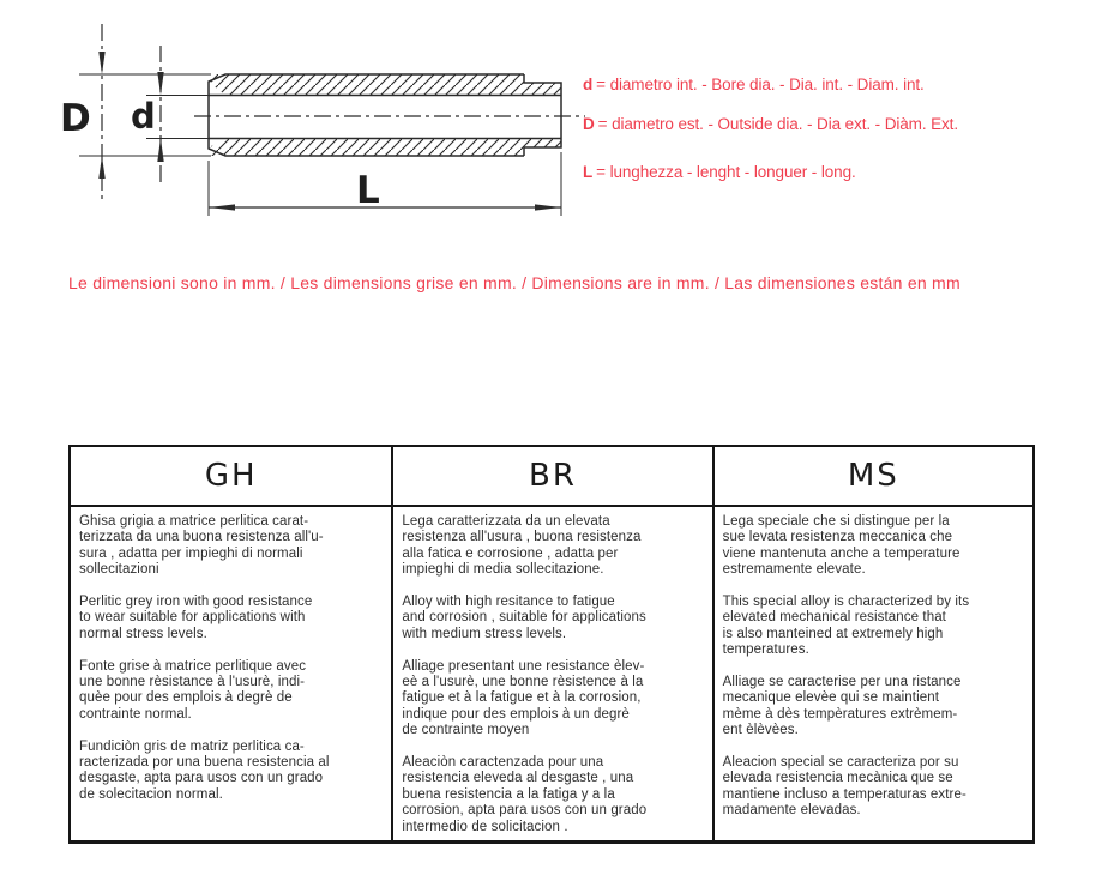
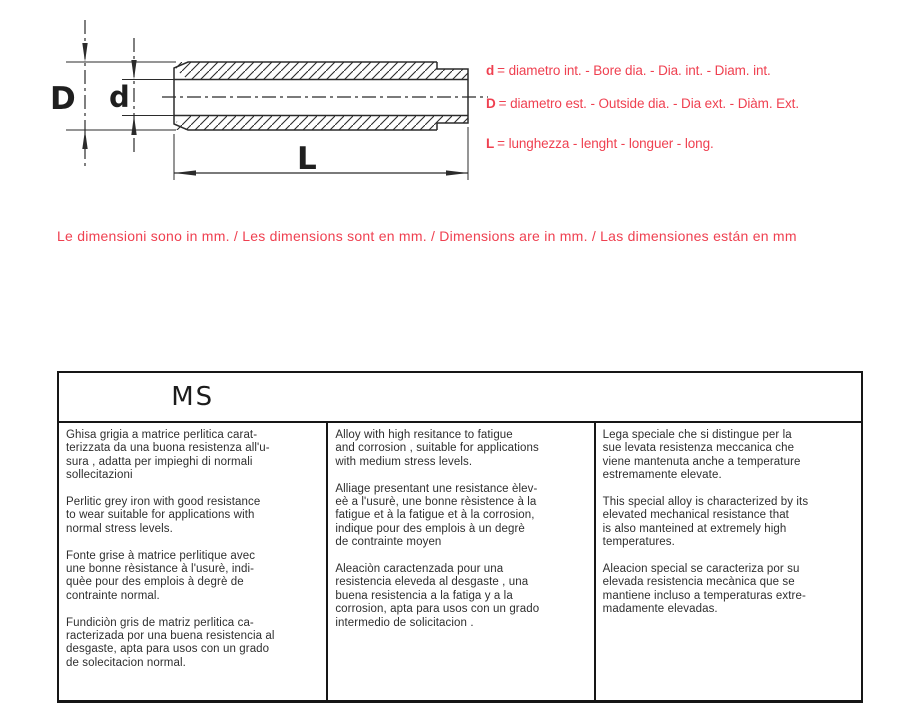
  D
  d
  L
  d = diametro int. - Bore dia. - Dia. int. - Diam. int.
  D = diametro est. - Outside dia. - Dia ext. - Diàm. Ext.
  L = lunghezza - lenght - longuer - long.
- Le dimensioni sono in mm. / Les dimensions grise en mm. / Dimensions are in mm. / Las dimensiones están en mm
+ Le dimensioni sono in mm. / Les dimensions sont en mm. / Dimensions are in mm. / Las dimensiones están en mm
- GH
- BR
  MS
  Ghisa grigia a matrice perlitica carat-
  terizzata da una buona resistenza all'u-
  sura , adatta per impieghi di normali
  sollecitazioni
  Perlitic grey iron with good resistance
  to wear suitable for applications with
  normal stress levels.
  Fonte grise à matrice perlitique avec
  une bonne rèsistance à l'usurè, indi-
  quèe pour des emplois à degrè de
  contrainte normal.
  Fundiciòn gris de matriz perlitica ca-
  racterizada por una buena resistencia al
  desgaste, apta para usos con un grado
  de solecitacion normal.
- Lega caratterizzata da un elevata
- resistenza all'usura , buona resistenza
- alla fatica e corrosione , adatta per
- impieghi di media sollecitazione.
  Alloy with high resitance to fatigue
  and corrosion , suitable for applications
  with medium stress levels.
  Alliage presentant une resistance èlev-
  eè a l'usurè, une bonne rèsistence à la
  fatigue et à la fatigue et à la corrosion,
  indique pour des emplois à un degrè
  de contrainte moyen
  Aleaciòn caractenzada pour una
  resistencia eleveda al desgaste , una
  buena resistencia a la fatiga y a la
  corrosion, apta para usos con un grado
  intermedio de solicitacion .
  Lega speciale che si distingue per la
  sue levata resistenza meccanica che
  viene mantenuta anche a temperature
  estremamente elevate.
  This special alloy is characterized by its
  elevated mechanical resistance that
  is also manteined at extremely high
  temperatures.
- Alliage se caracterise per una ristance
- mecanique elevèe qui se maintient
- mème à dès tempèratures extrèmem-
- ent èlèvèes.
  Aleacion special se caracteriza por su
  elevada resistencia mecànica que se
  mantiene incluso a temperaturas extre-
  madamente elevadas.
